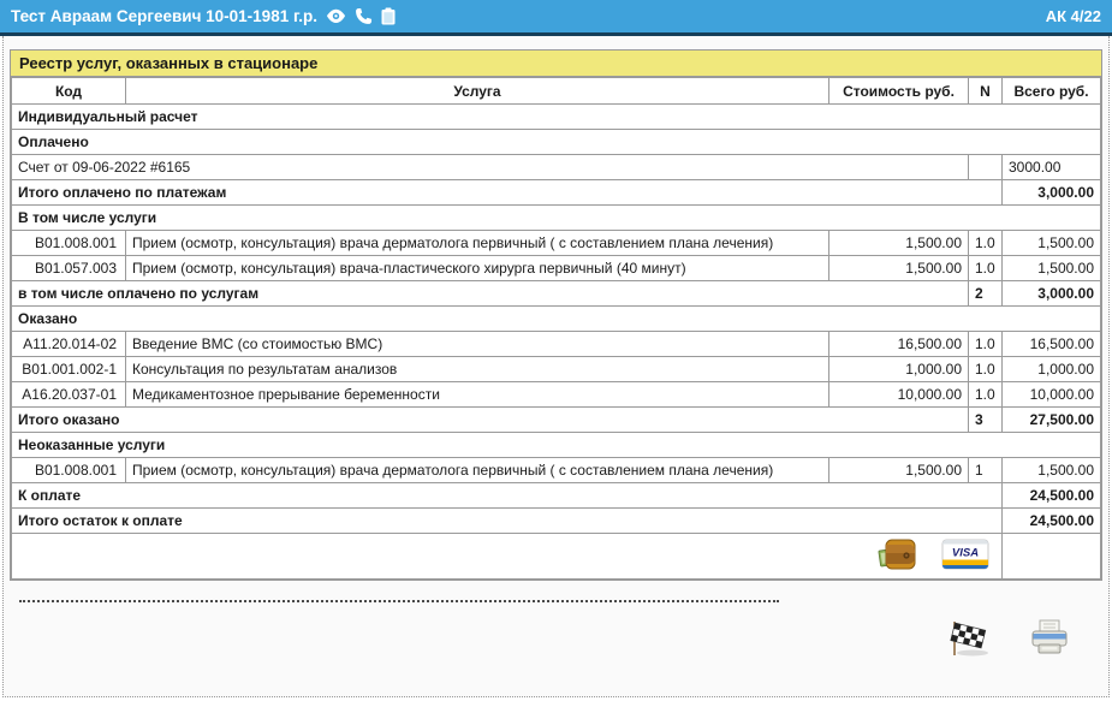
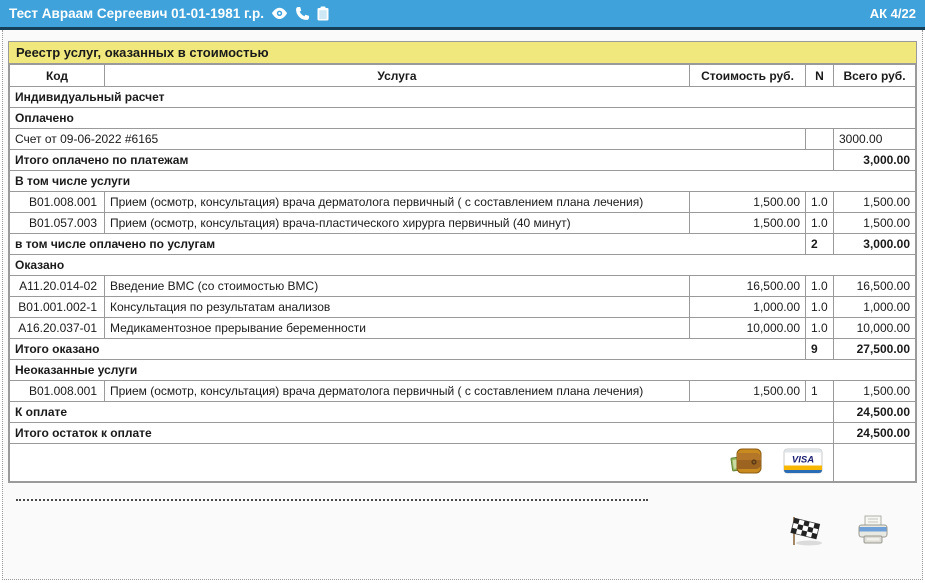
- Тест Авраам Сергеевич 10-01-1981 г.р.
+ Тест Авраам Сергеевич 01-01-1981 г.р.
  АК 4/22
- Реестр услуг, оказанных в стационаре
+ Реестр услуг, оказанных в стоимостью
  Код	Услуга	Стоимость руб.	N	Всего руб.
  Индивидуальный расчет
  Оплачено
  Счет от 09-06-2022 #6165		3000.00
  Итого оплачено по платежам	3,000.00
  В том числе услуги
  В01.008.001	Прием (осмотр, консультация) врача дерматолога первичный ( с составлением плана лечения)	1,500.00	1.0	1,500.00
  В01.057.003	Прием (осмотр, консультация) врача-пластического хирурга первичный (40 минут)	1,500.00	1.0	1,500.00
  в том числе оплачено по услугам	2	3,000.00
  Оказано
  А11.20.014-02	Введение ВМС (со стоимостью ВМС)	16,500.00	1.0	16,500.00
  В01.001.002-1	Консультация по результатам анализов	1,000.00	1.0	1,000.00
  А16.20.037-01	Медикаментозное прерывание беременности	10,000.00	1.0	10,000.00
- Итого оказано	3	27,500.00
+ Итого оказано	9	27,500.00
  Неоказанные услуги
  В01.008.001	Прием (осмотр, консультация) врача дерматолога первичный ( с составлением плана лечения)	1,500.00	1	1,500.00
  К оплате	24,500.00
  Итого остаток к оплате	24,500.00
  VISA
